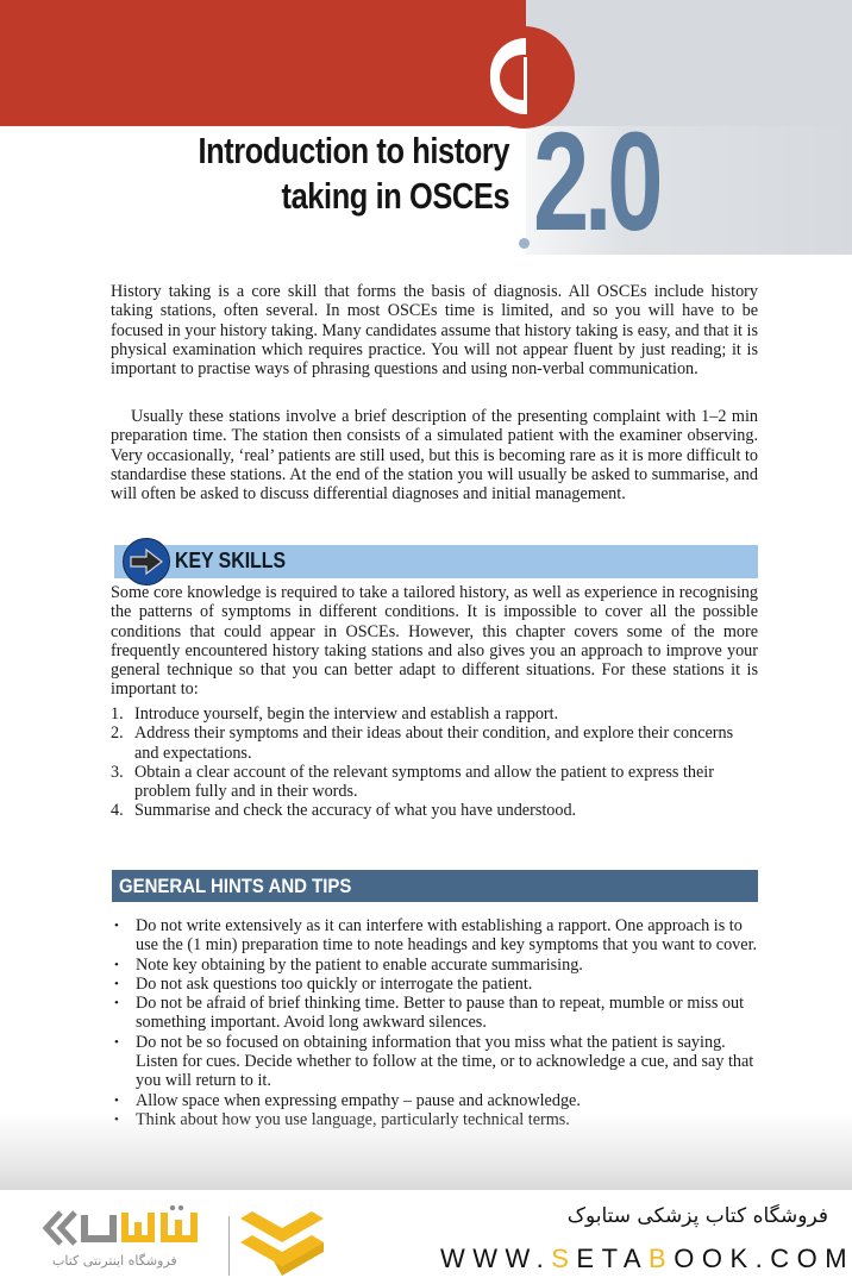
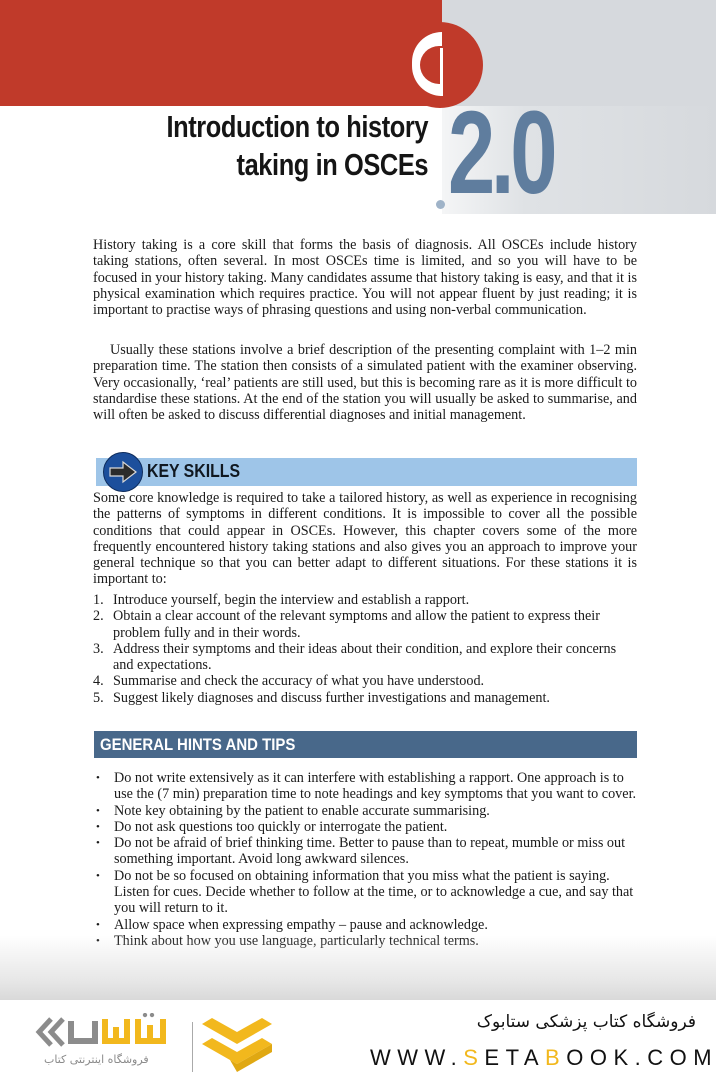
  Introduction to history
  taking in OSCEs
  2.0
  History taking is a core skill that forms the basis of diagnosis. All OSCEs include history taking stations, often several. In most OSCEs time is limited, and so you will have to be focused in your history taking. Many candidates assume that history taking is easy, and that it is physical examination which requires practice. You will not appear fluent by just reading; it is important to practise ways of phrasing questions and using non-verbal communication.
  Usually these stations involve a brief description of the presenting complaint with 1–2 min preparation time. The station then consists of a simulated patient with the examiner observing. Very occasionally, ‘real’ patients are still used, but this is becoming rare as it is more difficult to standardise these stations. At the end of the station you will usually be asked to summarise, and will often be asked to discuss differential diagnoses and initial management.
  KEY SKILLS
  Some core knowledge is required to take a tailored history, as well as experience in recognising the patterns of symptoms in different conditions. It is impossible to cover all the possible conditions that could appear in OSCEs. However, this chapter covers some of the more frequently encountered history taking stations and also gives you an approach to improve your general technique so that you can better adapt to different situations. For these stations it is important to:
  1.
  Introduce yourself, begin the interview and establish a rapport.
  2.
- Address their symptoms and their ideas about their condition, and explore their concerns and expectations.
+ Obtain a clear account of the relevant symptoms and allow the patient to express their problem fully and in their words.
  3.
- Obtain a clear account of the relevant symptoms and allow the patient to express their problem fully and in their words.
+ Address their symptoms and their ideas about their condition, and explore their concerns and expectations.
  4.
  Summarise and check the accuracy of what you have understood.
+ 5.
+ Suggest likely diagnoses and discuss further investigations and management.
  GENERAL HINTS AND TIPS
  •
- Do not write extensively as it can interfere with establishing a rapport. One approach is to use the (1 min) preparation time to note headings and key symptoms that you want to cover.
+ Do not write extensively as it can interfere with establishing a rapport. One approach is to use the (7 min) preparation time to note headings and key symptoms that you want to cover.
  •
  Note key obtaining by the patient to enable accurate summarising.
  •
  Do not ask questions too quickly or interrogate the patient.
  •
  Do not be afraid of brief thinking time. Better to pause than to repeat, mumble or miss out something important. Avoid long awkward silences.
  •
  Do not be so focused on obtaining information that you miss what the patient is saying. Listen for cues. Decide whether to follow at the time, or to acknowledge a cue, and say that you will return to it.
  •
  Allow space when expressing empathy – pause and acknowledge.
  فروشگاه اینترنتی کتاب
  فروشگاه کتاب پزشکی ستابوک
  WWW.SETABOOK.COM
